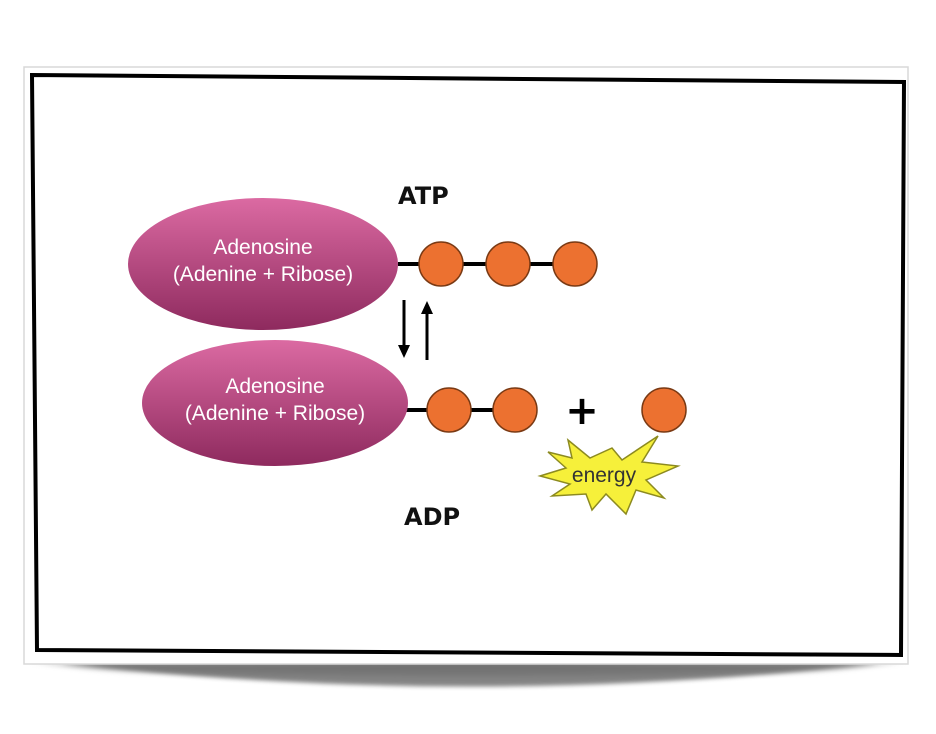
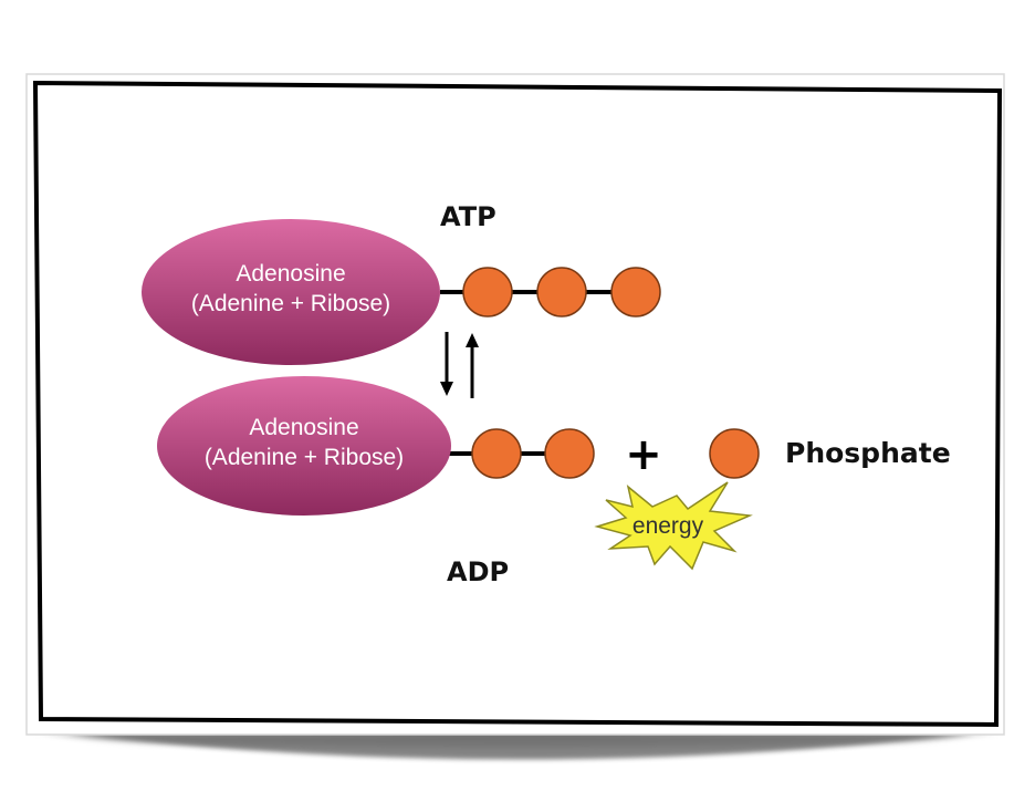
  ATP
  Adenosine
  (Adenine + Ribose)
  Adenosine
  (Adenine + Ribose)
  +
+ Phosphate
  energy
  ADP
